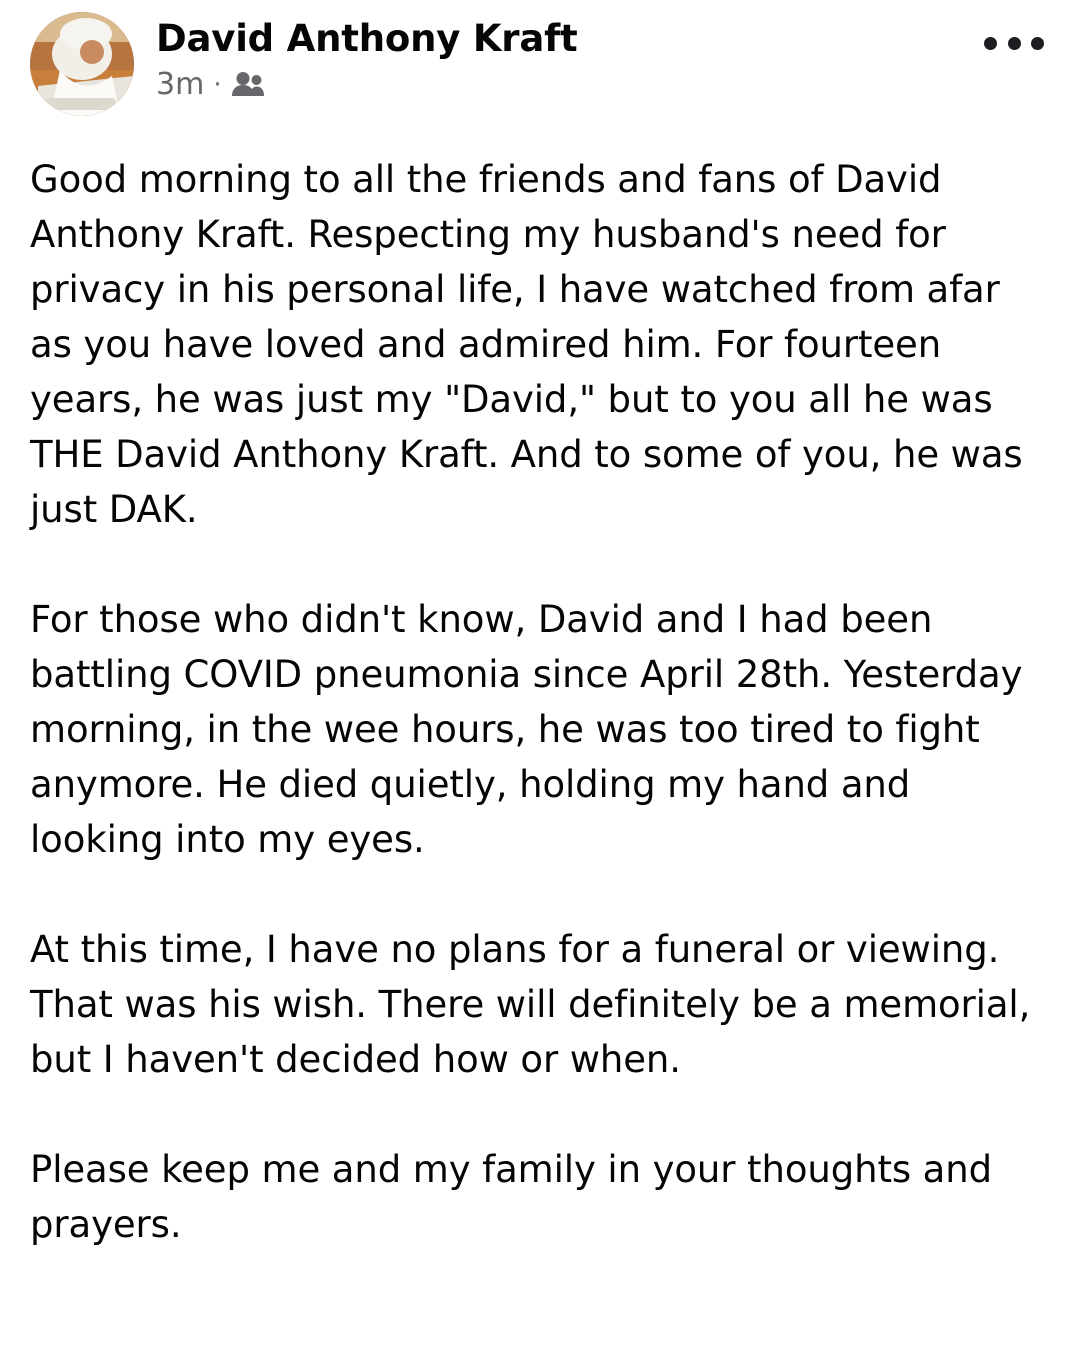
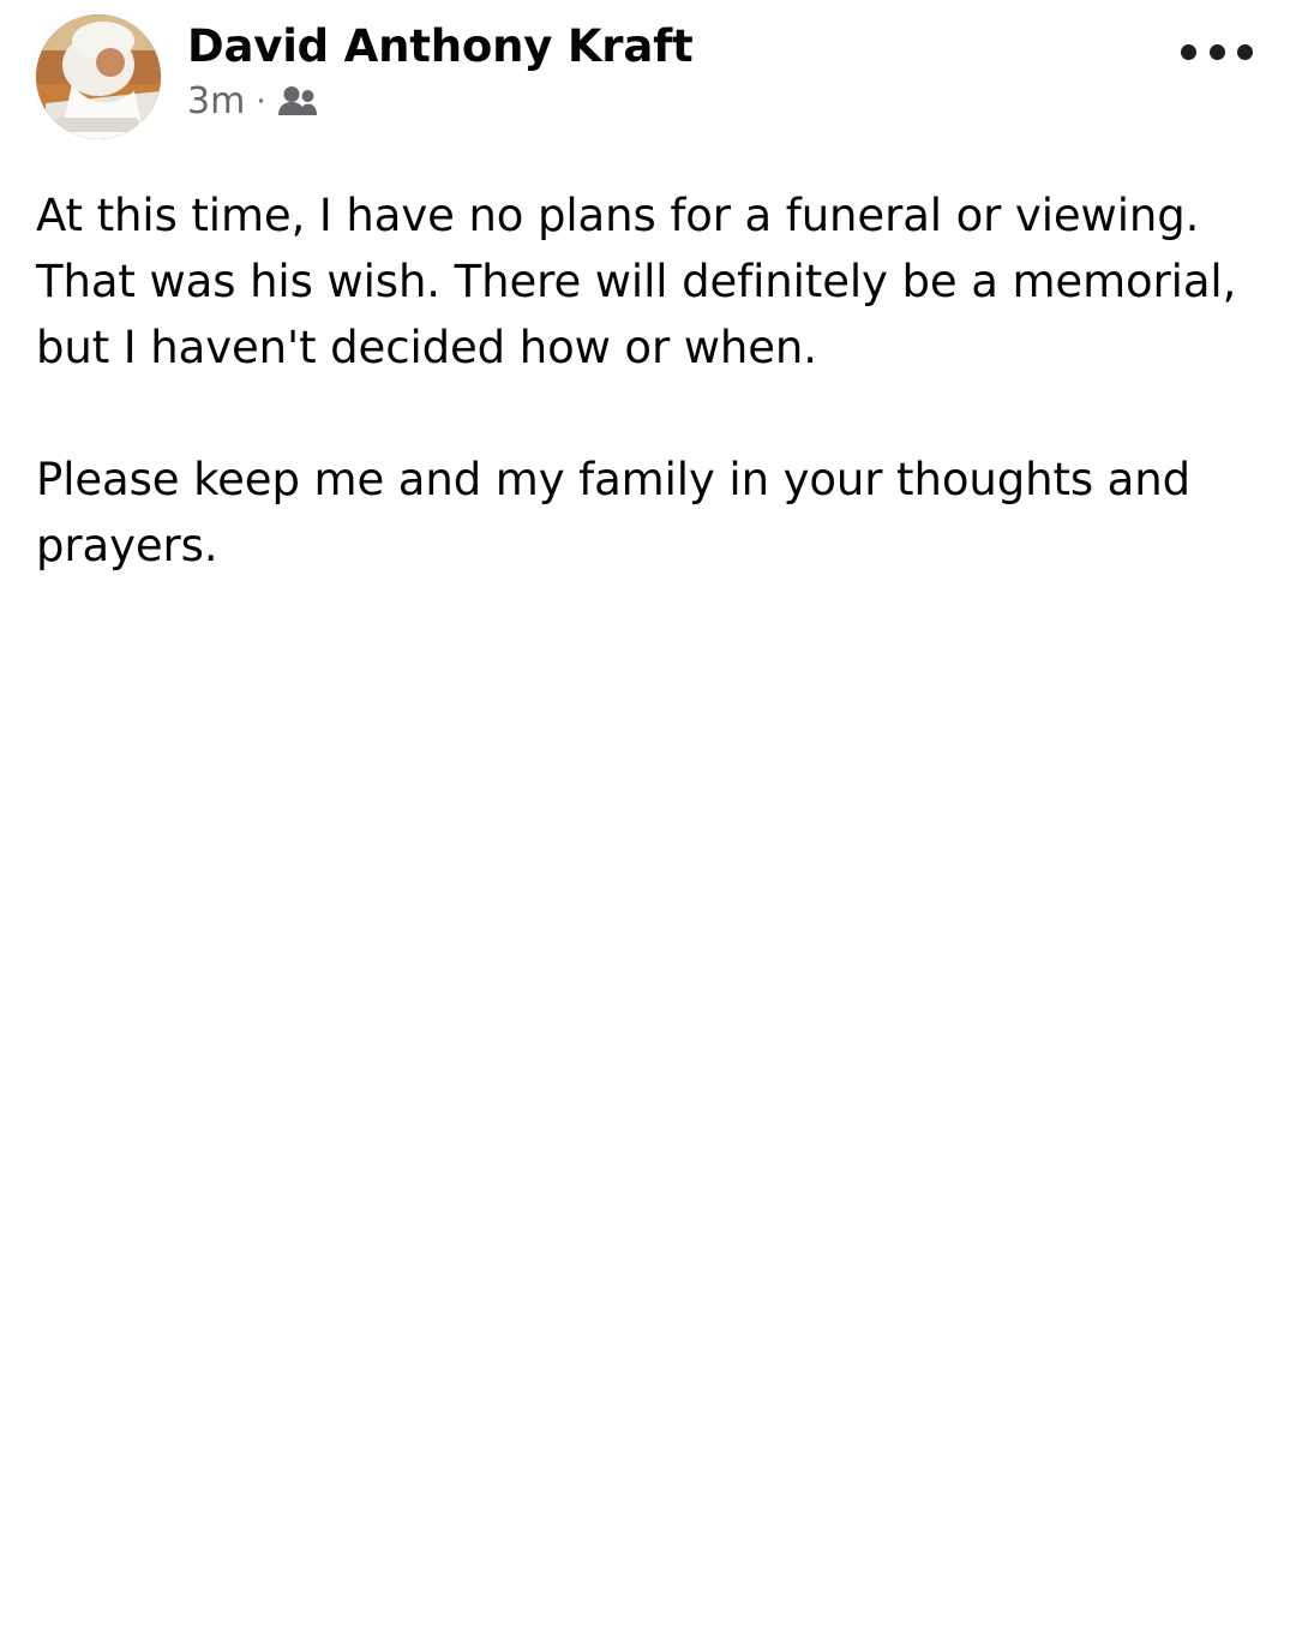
  David Anthony Kraft
  3m
  ·
- Good morning to all the friends and fans of David Anthony Kraft. Respecting my husband's need for privacy in his personal life, I have watched from afar as you have loved and admired him. For fourteen years, he was just my "David," but to you all he was THE David Anthony Kraft. And to some of you, he was just DAK.
- For those who didn't know, David and I had been battling COVID pneumonia since April 28th. Yesterday morning, in the wee hours, he was too tired to fight anymore. He died quietly, holding my hand and looking into my eyes.
  At this time, I have no plans for a funeral or viewing. That was his wish. There will definitely be a memorial, but I haven't decided how or when.
  Please keep me and my family in your thoughts and prayers.
